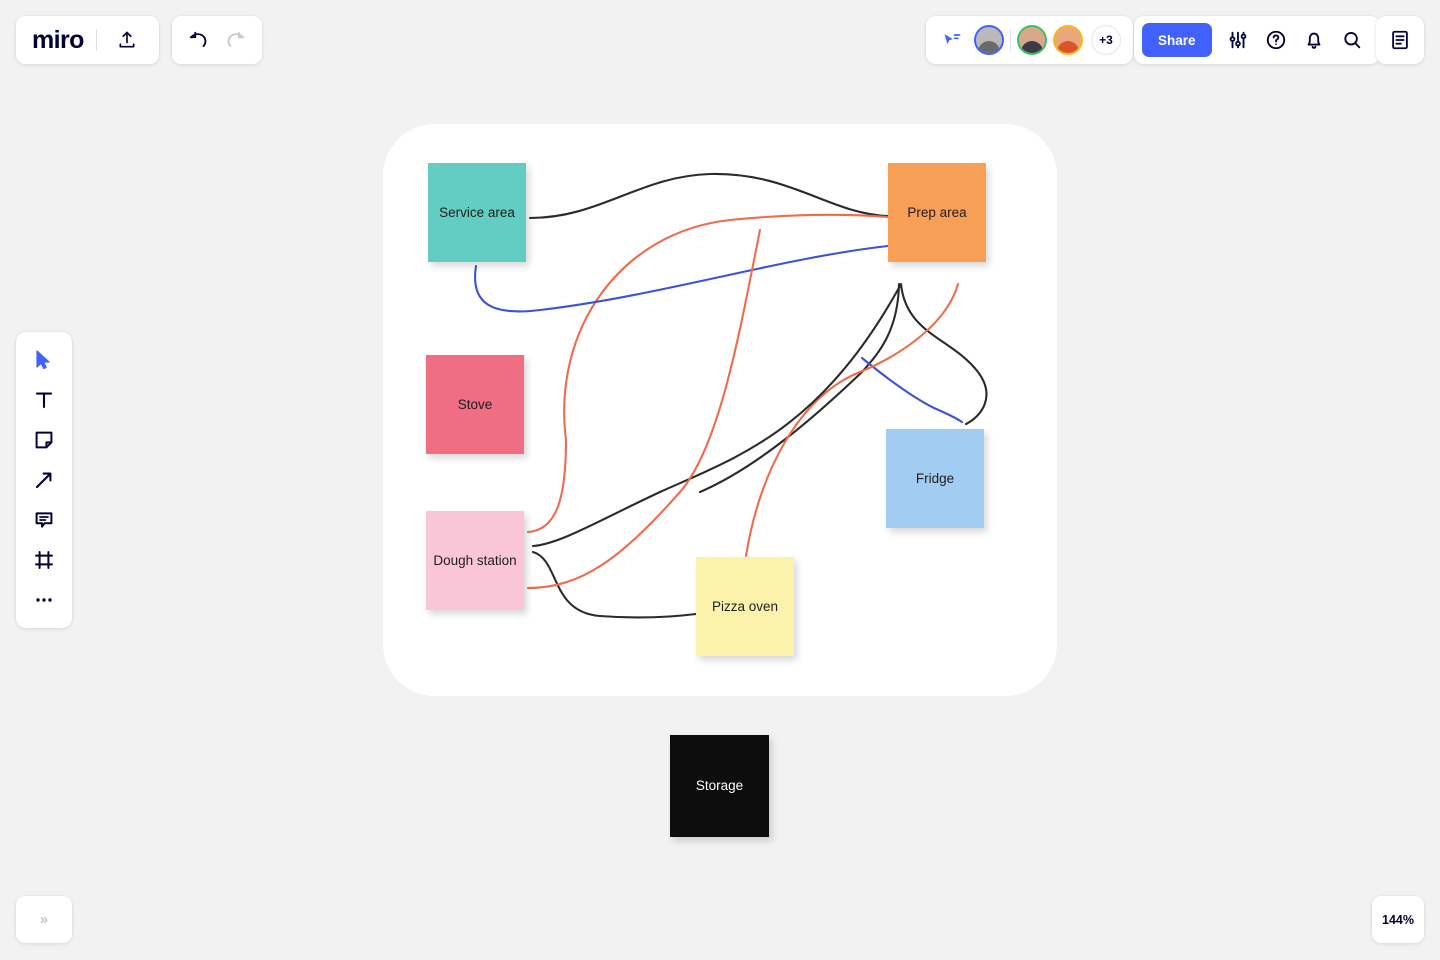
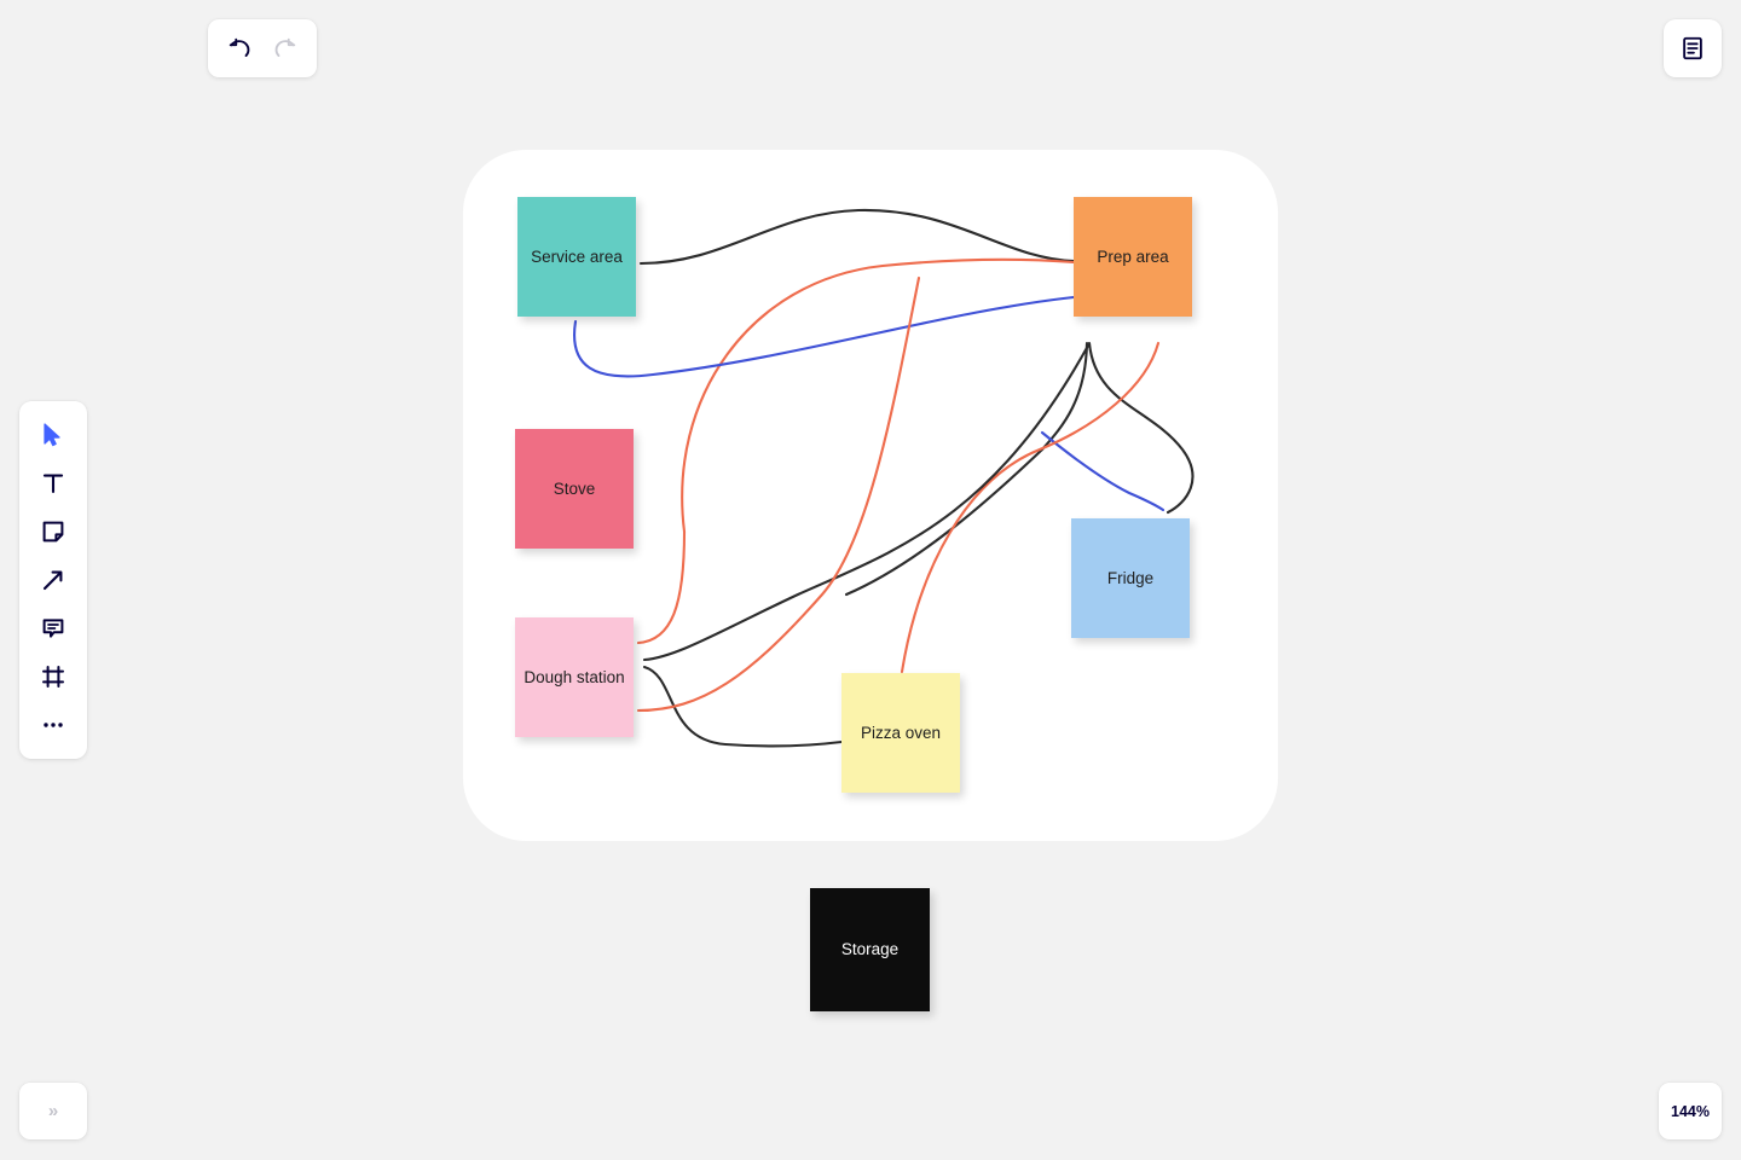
  Service area
  Prep area
  Stove
  Dough station
  Fridge
  Pizza oven
  Storage
- miro
- +3
- Share
  »
  144%
